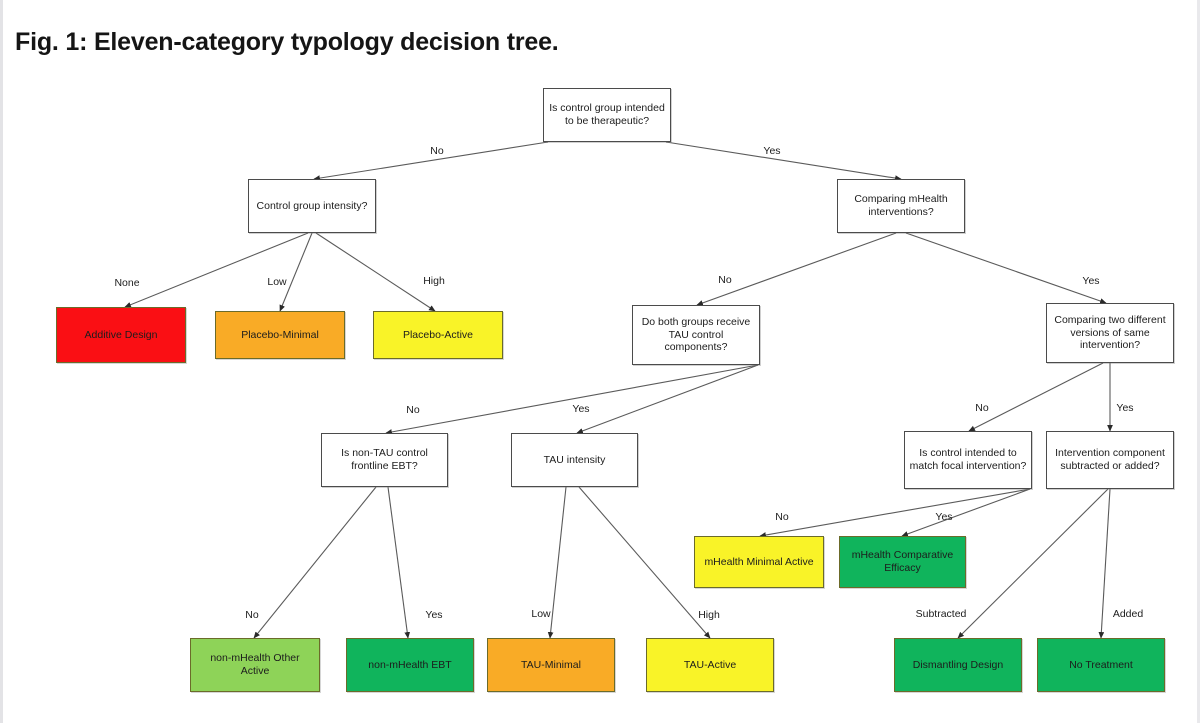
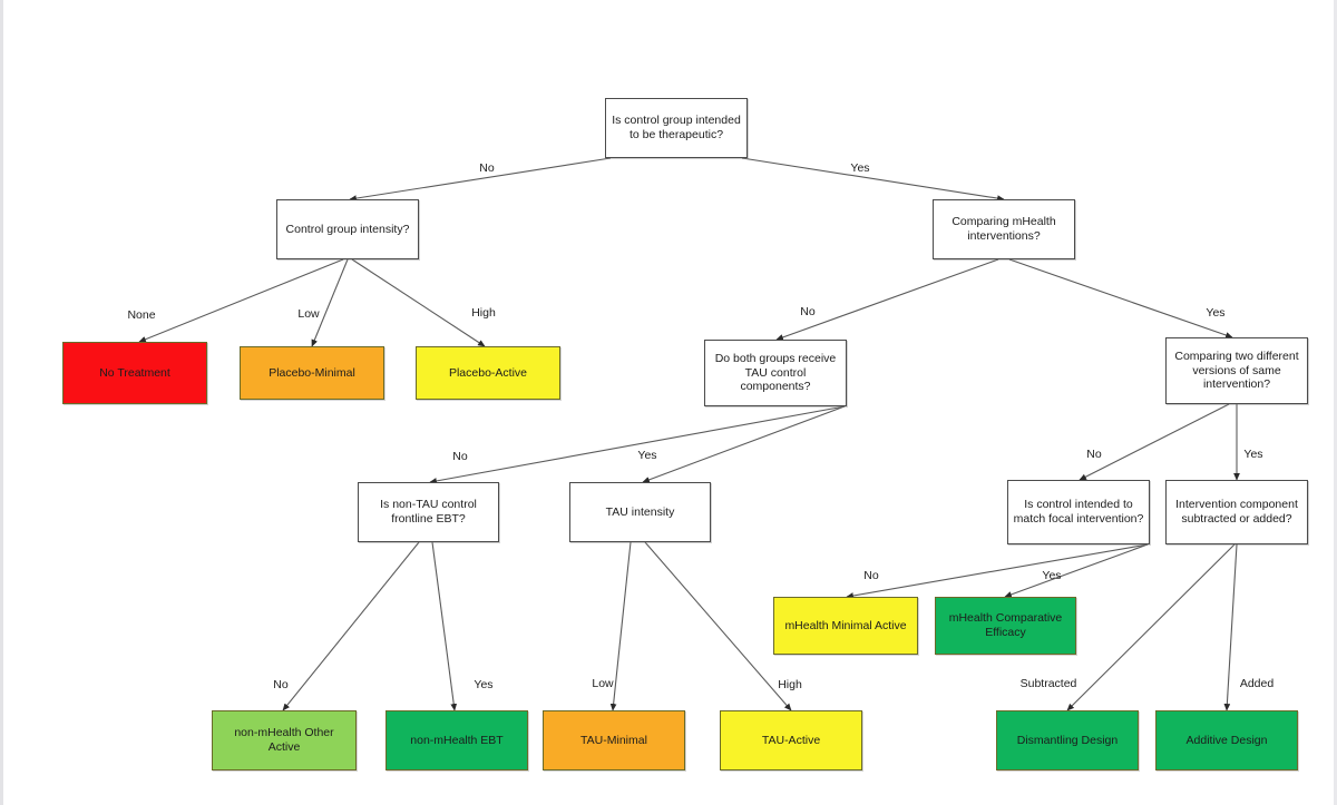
- Fig. 1: Eleven-category typology decision tree.
  Is control group intended to be therapeutic?
  Control group intensity?
  Comparing mHealth interventions?
- Additive Design
+ No Treatment
  Placebo-Minimal
  Placebo-Active
  Do both groups receive TAU control components?
  Comparing two different versions of same intervention?
  Is non-TAU control frontline EBT?
  TAU intensity
  Is control intended to match focal intervention?
  Intervention component subtracted or added?
  mHealth Minimal Active
  mHealth Comparative Efficacy
  non-mHealth Other Active
  non-mHealth EBT
  TAU-Minimal
  TAU-Active
  Dismantling Design
- No Treatment
+ Additive Design
  No
  Yes
  None
  Low
  High
  No
  Yes
  No
  Yes
  No
  Yes
  No
  Yes
  No
  Yes
  Low
  High
  Subtracted
  Added
